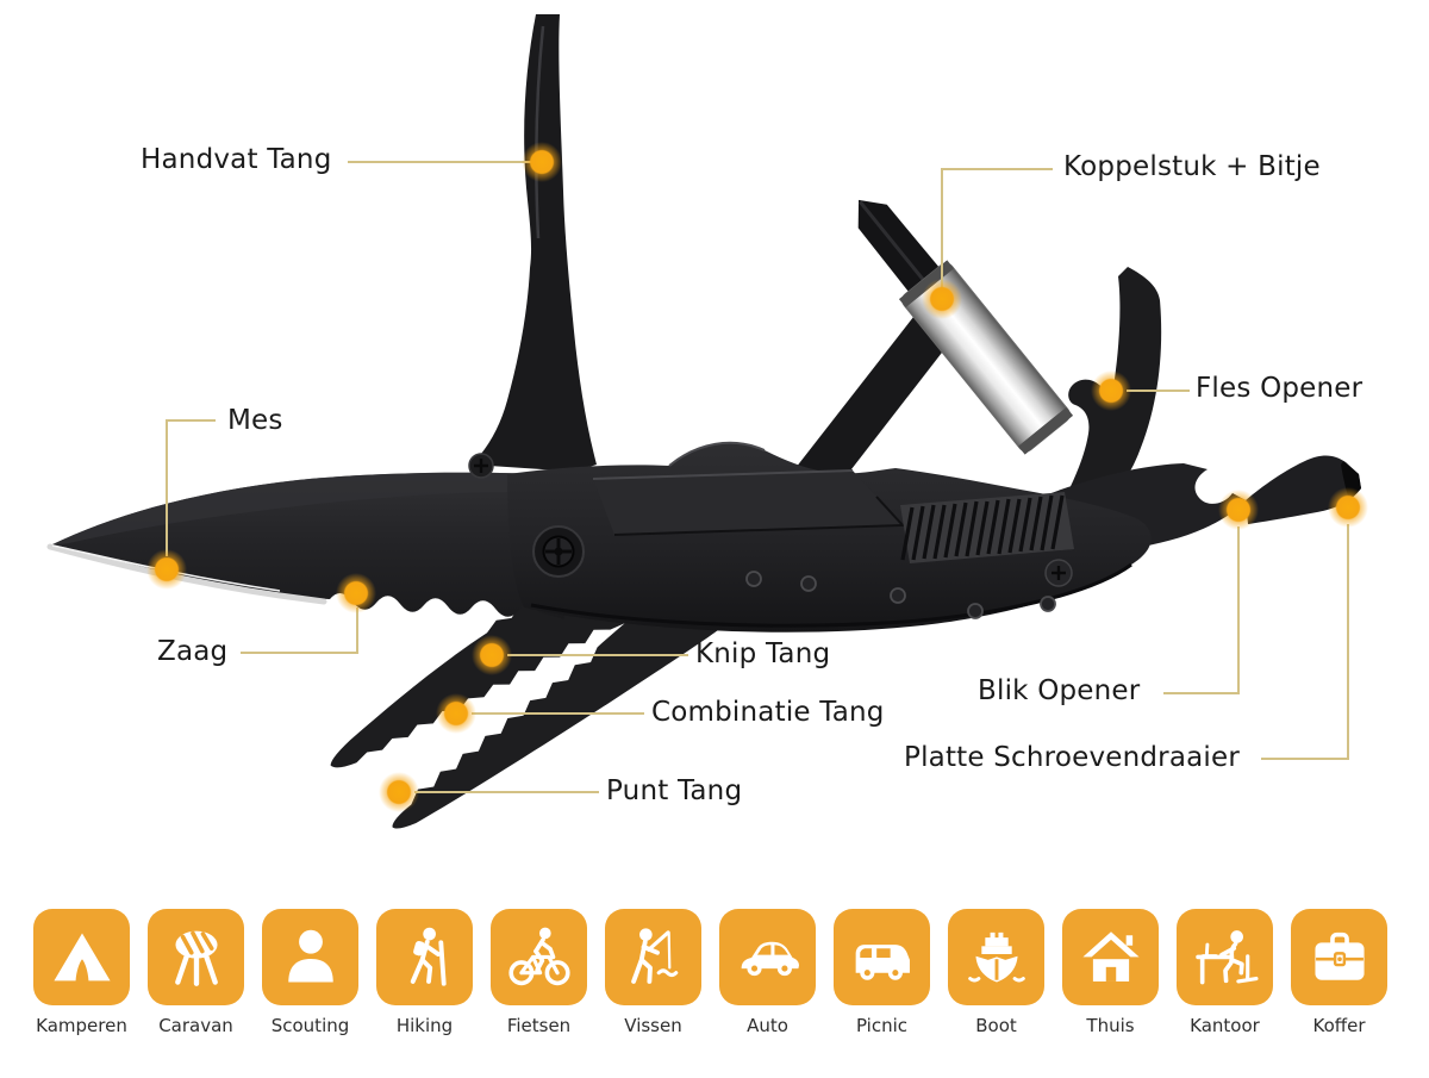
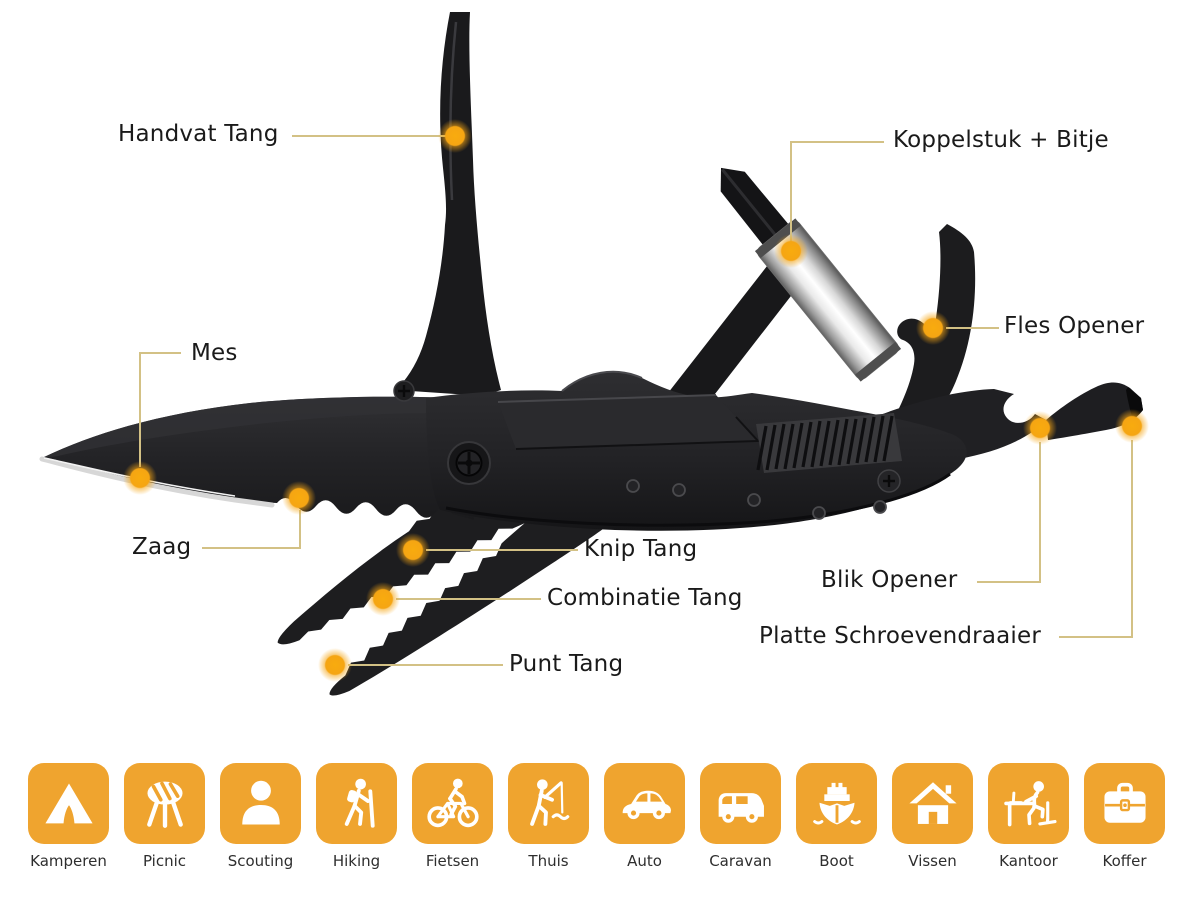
  Handvat Tang
  Koppelstuk + Bitje
  Fles Opener
  Mes
  Zaag
  Knip Tang
  Combinatie Tang
  Punt Tang
  Blik Opener
  Platte Schroevendraaier
  Kamperen
- Caravan
+ Picnic
  Scouting
  Hiking
  Fietsen
- Vissen
+ Thuis
  Auto
- Picnic
+ Caravan
  Boot
- Thuis
+ Vissen
  Kantoor
  Koffer
